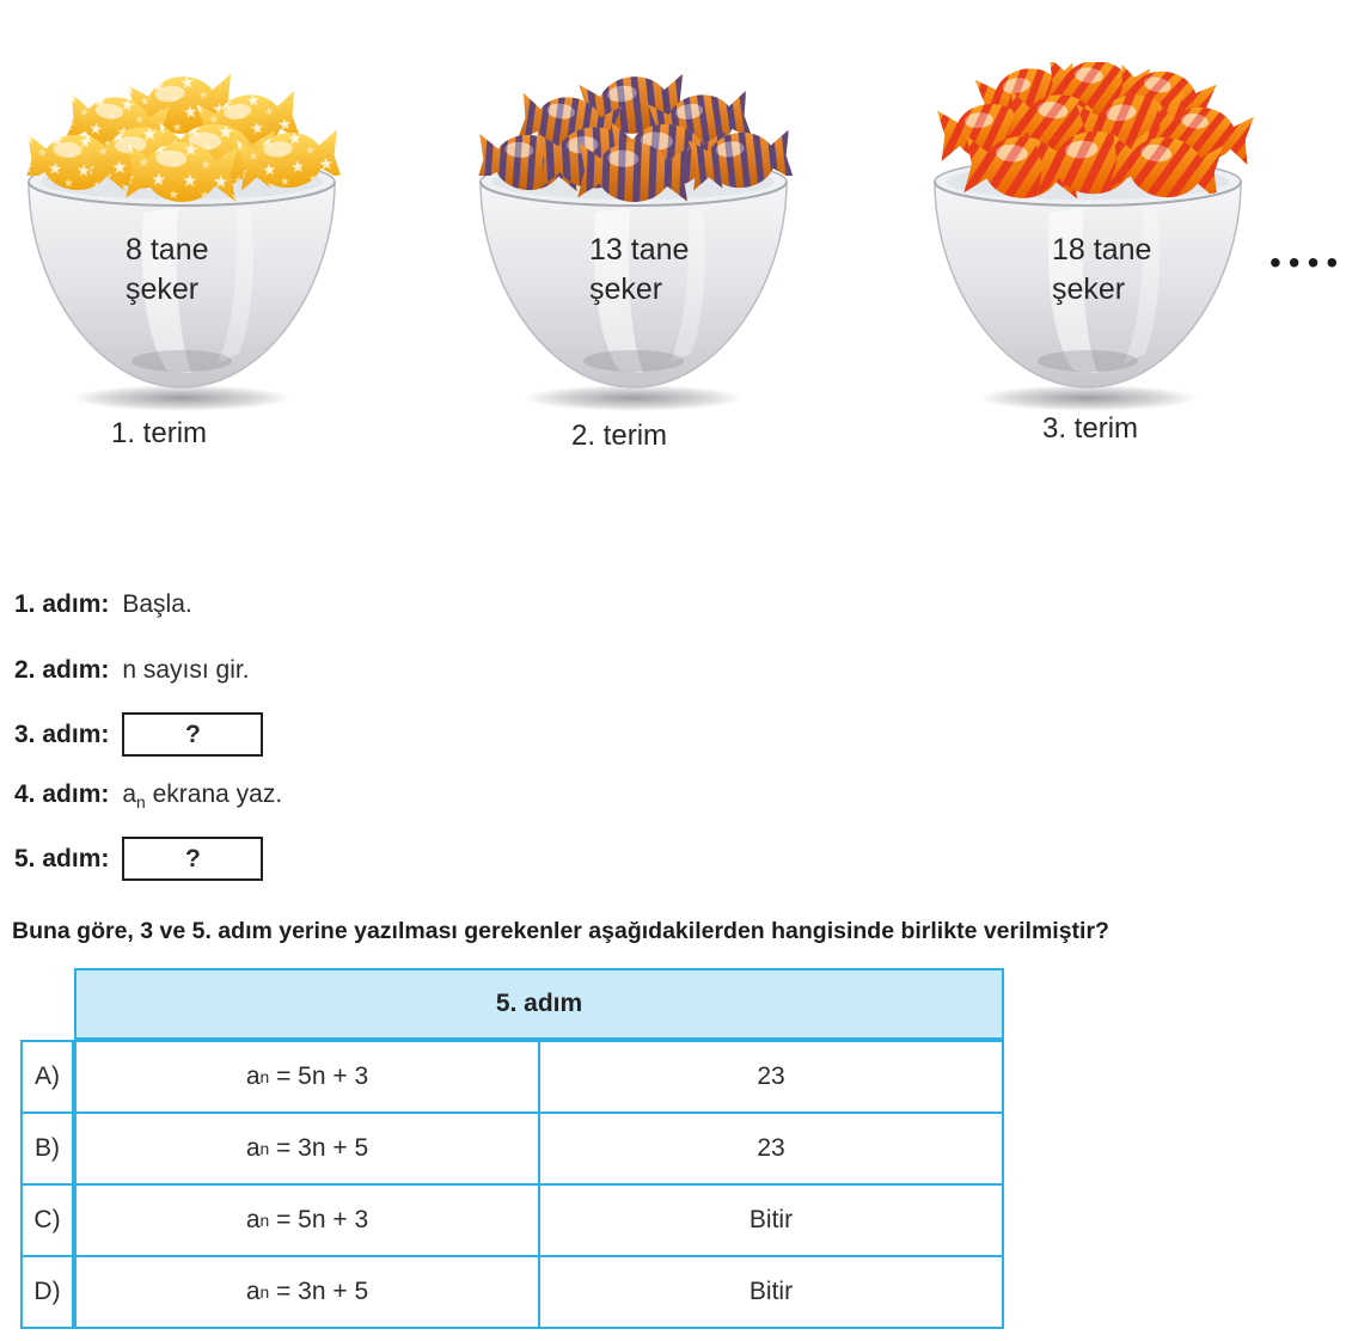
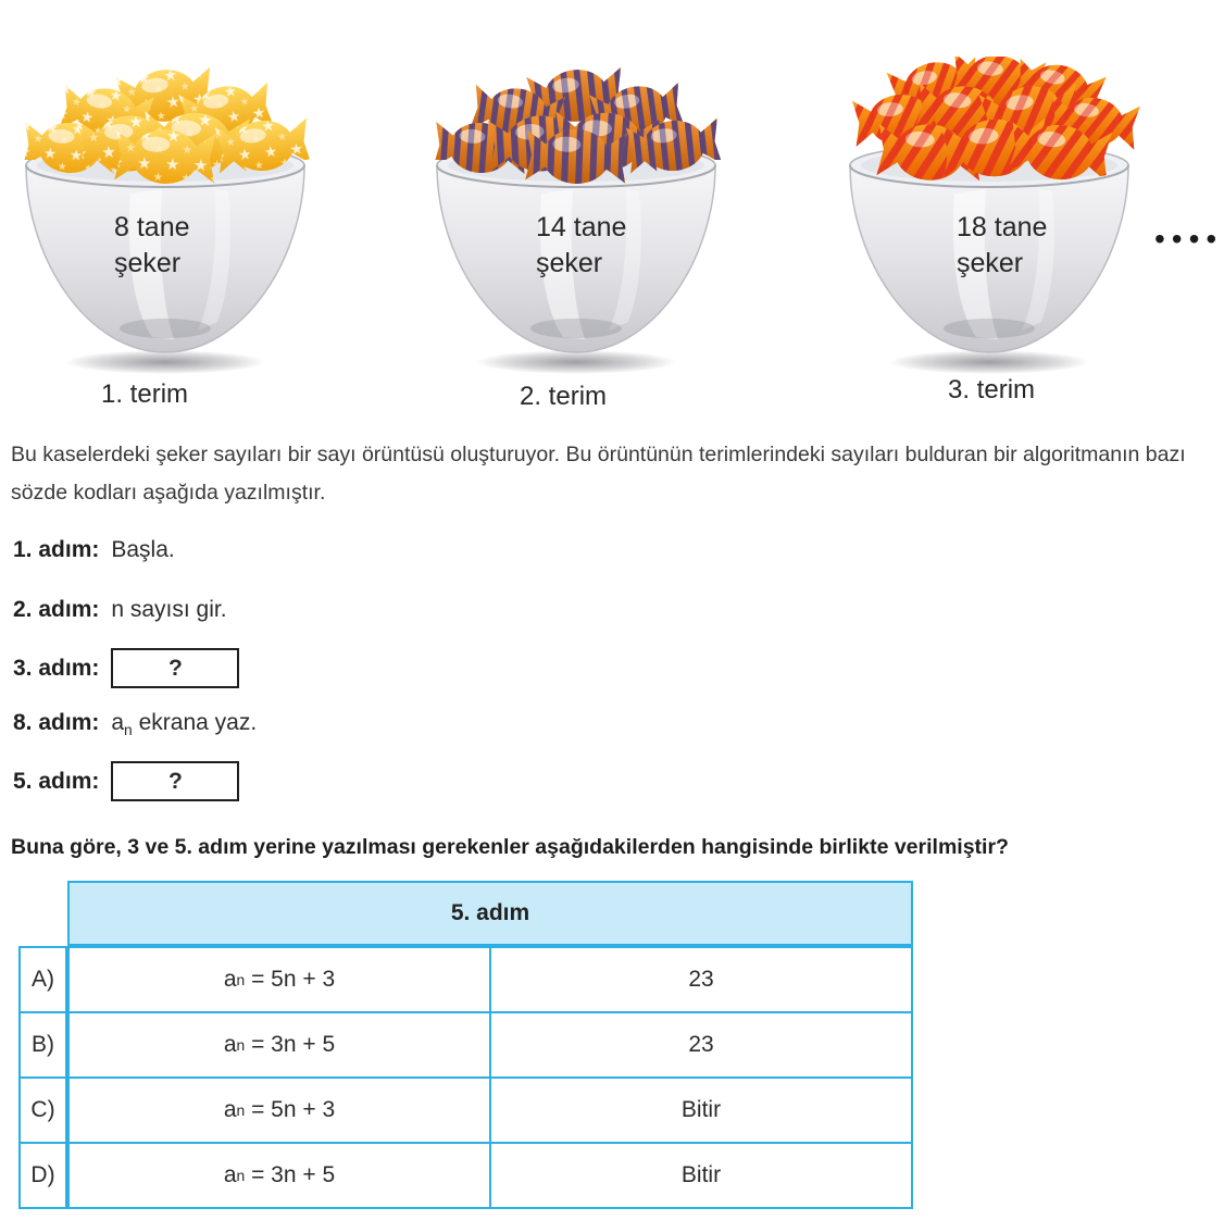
  8 tane
  şeker
- 13 tane
+ 14 tane
  şeker
  18 tane
  şeker
  1. terim
  2. terim
  3. terim
  ••••
+ Bu kaselerdeki şeker sayıları bir sayı örüntüsü oluşturuyor. Bu örüntünün terimlerindeki sayıları bulduran bir algoritmanın bazı sözde kodları aşağıda yazılmıştır.
  1. adım:
  Başla.
  2. adım:
  n sayısı gir.
  3. adım:
  ?
- 4. adım:
+ 8. adım:
  an ekrana yaz.
  5. adım:
  ?
  Buna göre, 3 ve 5. adım yerine yazılması gerekenler aşağıdakilerden hangisinde birlikte verilmiştir?
  5. adım
  A)
  B)
  C)
  D)
  a
  n
  = 5n + 3
  23
  a
  n
  = 3n + 5
  23
  a
  n
  = 5n + 3
  Bitir
  a
  n
  = 3n + 5
  Bitir
